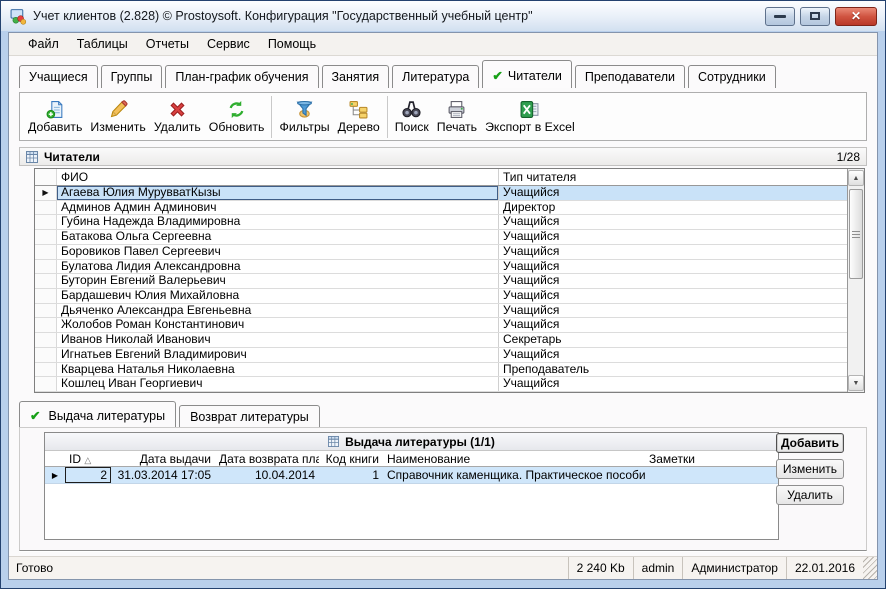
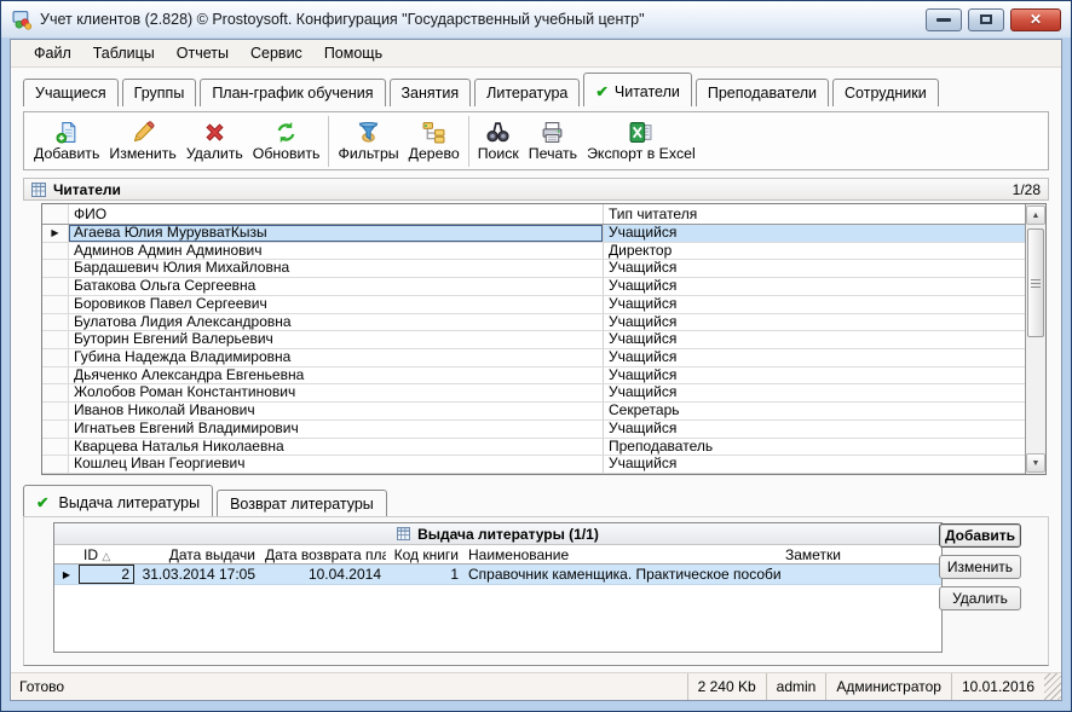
  Учет клиентов (2.828) © Prostoysoft. Конфигурация "Государственный учебный центр"
  ✕
  Файл
  Таблицы
  Отчеты
  Сервис
  Помощь
  Учащиеся
  Группы
  План-график обучения
  Занятия
  Литература
  ✔ Читатели
  Преподаватели
  Сотрудники
  Добавить
  Изменить
  Удалить
  Обновить
  Фильтры
  Дерево
  Поиск
  Печать
  Экспорт в Excel
  Читатели
  1/28
  ФИО
  Тип читателя
  ▶
  Агаева Юлия МурувватКызы
  Учащийся
  Админов Админ Админович
  Директор
- Губина Надежда Владимировна
+ Бардашевич Юлия Михайловна
  Учащийся
  Батакова Ольга Сергеевна
  Учащийся
  Боровиков Павел Сергеевич
  Учащийся
  Булатова Лидия Александровна
  Учащийся
  Буторин Евгений Валерьевич
  Учащийся
- Бардашевич Юлия Михайловна
+ Губина Надежда Владимировна
  Учащийся
  Дьяченко Александра Евгеньевна
  Учащийся
  Жолобов Роман Константинович
  Учащийся
  Иванов Николай Иванович
  Секретарь
  Игнатьев Евгений Владимирович
  Учащийся
  Кварцева Наталья Николаевна
  Преподаватель
  Кошлец Иван Георгиевич
  Учащийся
  ✔ Выдача литературы
  Возврат литературы
  Выдача литературы (1/1)
  ID △
  Дата выдачи
  Дата возврата пла
  Код книги
  Наименование
  Заметки
  ▶
  2
  31.03.2014 17:05
  10.04.2014
  1
  Справочник каменщика. Практическое пособи
  Добавить
  Изменить
  Удалить
  Готово
  2 240 Kb
  admin
  Администратор
- 22.01.2016
+ 10.01.2016
